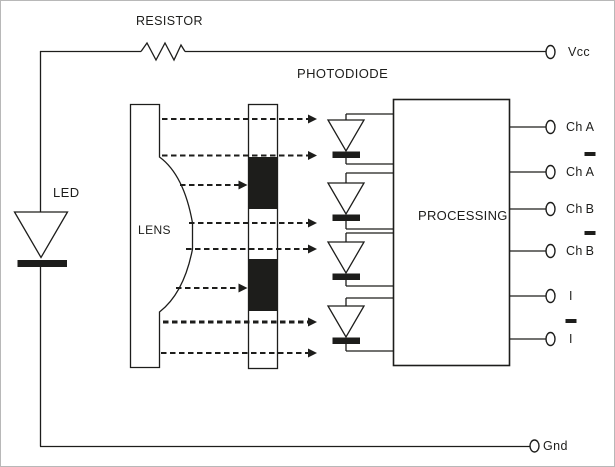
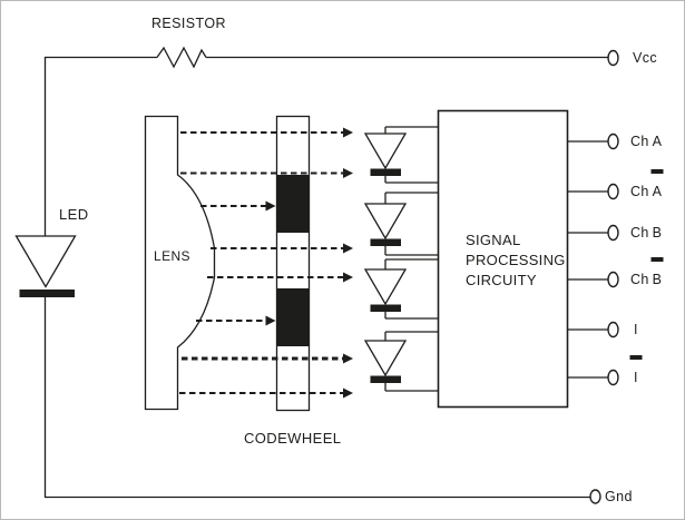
  RESISTOR
- PHOTODIODE
  LED
  LENS
+ CODEWHEEL
+ SIGNAL
  PROCESSING
+ CIRCUITY
  Vcc
  Gnd
  Ch A
  Ch A
  Ch B
  Ch B
  I
  I
